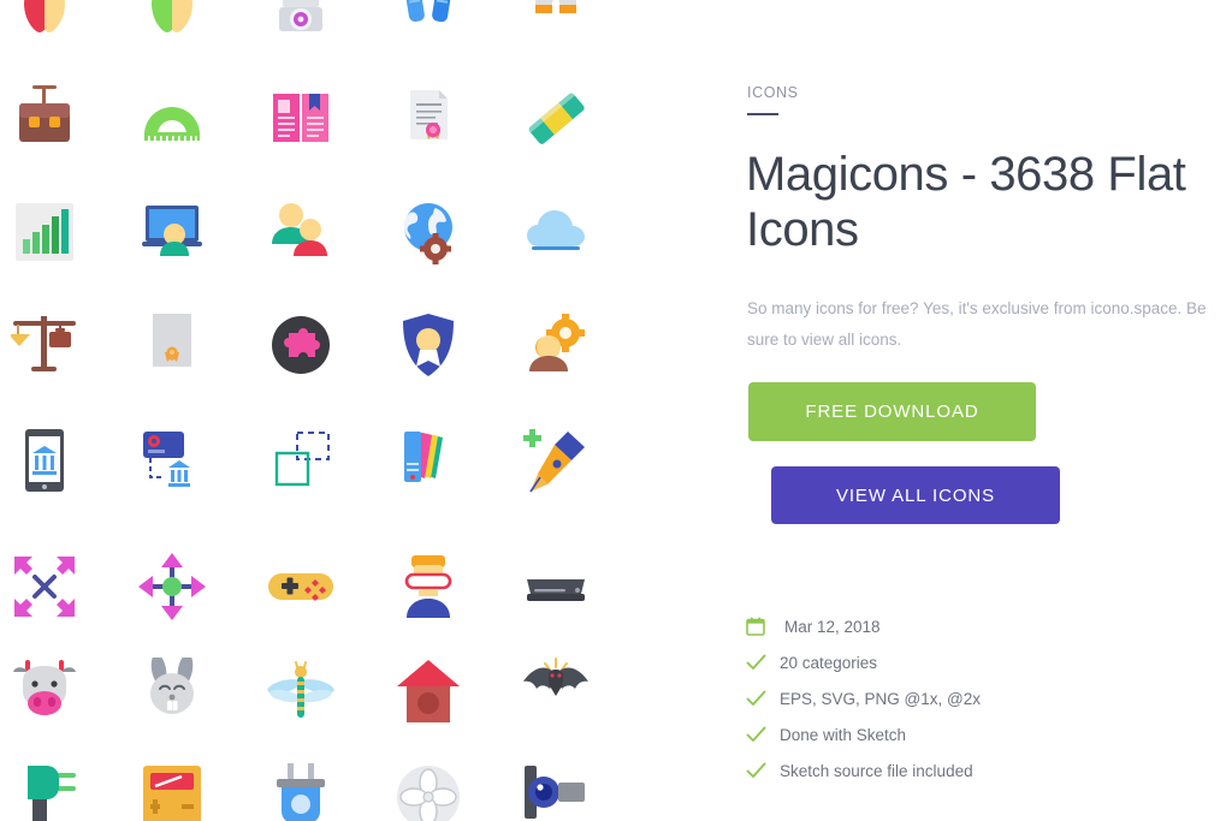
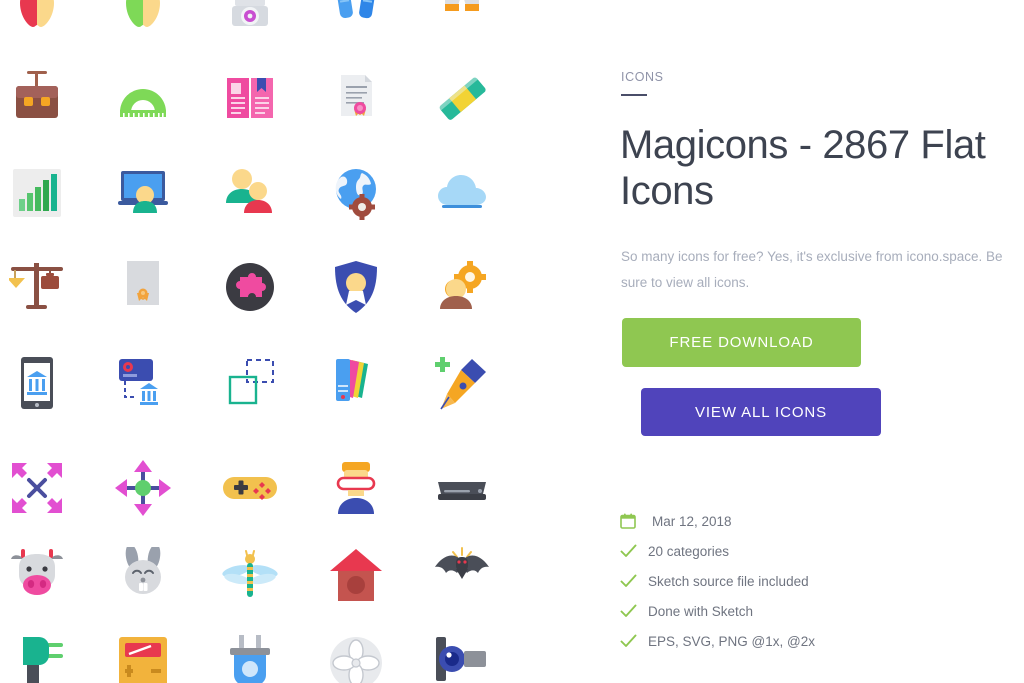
  ICONS
- Magicons - 3638 Flat Icons
+ Magicons - 2867 Flat Icons
  So many icons for free? Yes, it's exclusive from icono.space. Be sure to view all icons.
  FREE DOWNLOAD
  VIEW ALL ICONS
  Mar 12, 2018
  20 categories
- EPS, SVG, PNG @1x, @2x
+ Sketch source file included
  Done with Sketch
- Sketch source file included
+ EPS, SVG, PNG @1x, @2x
